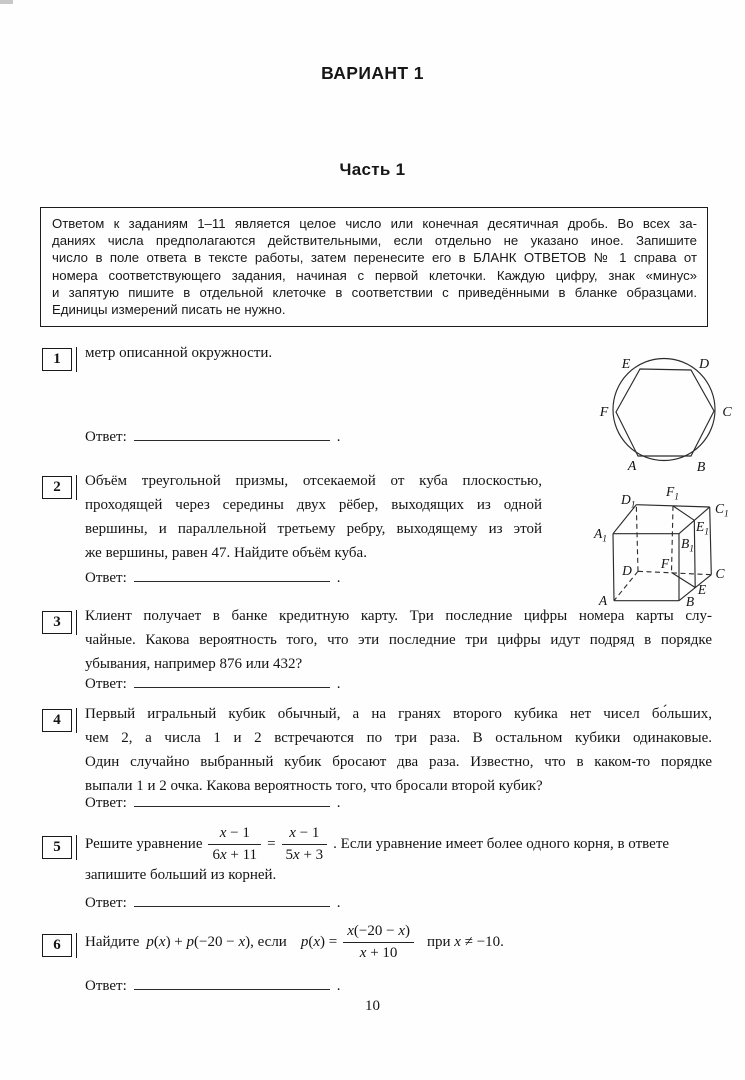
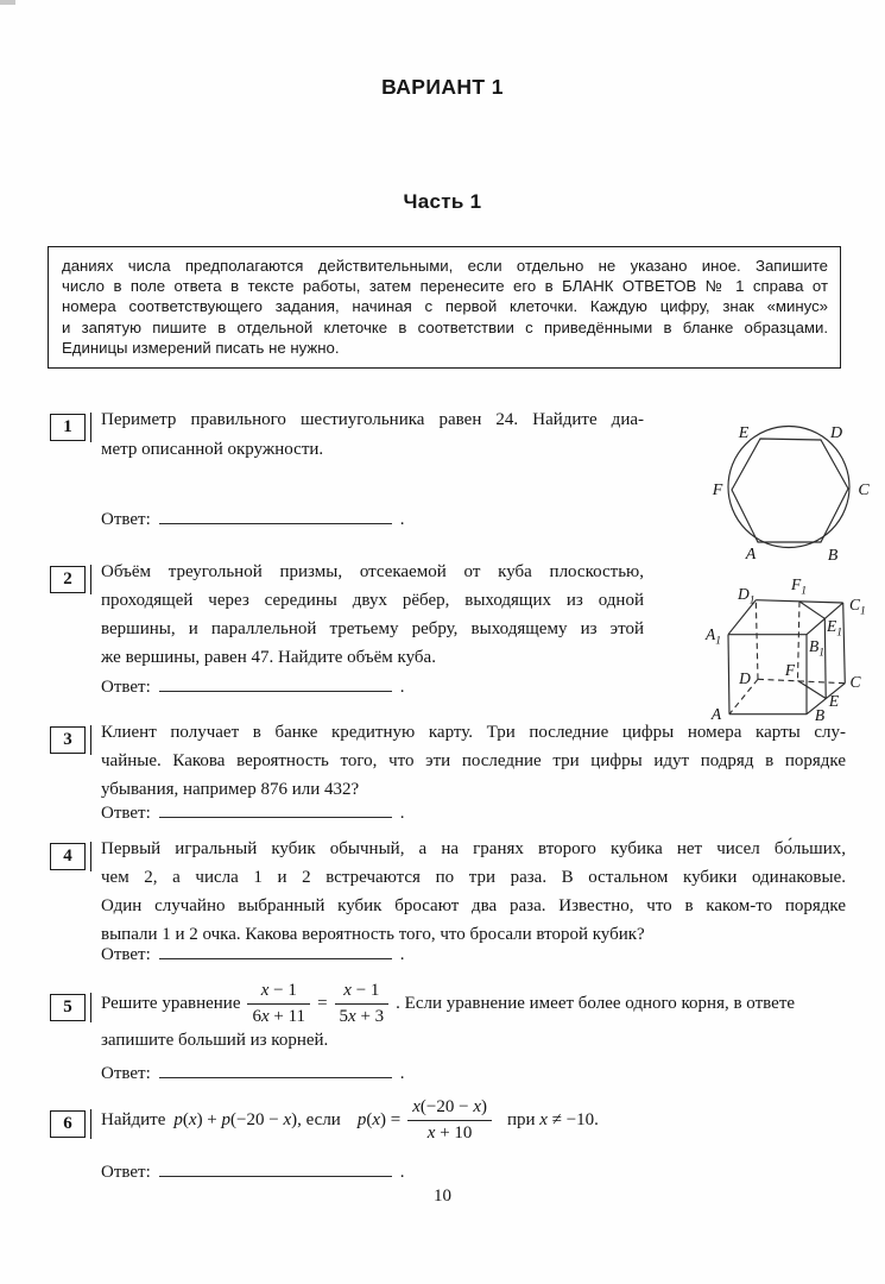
  ВАРИАНТ 1
  Часть 1
- Ответом к заданиям 1–11 является целое число или конечная десятичная дробь. Во всех за-
  даниях числа предполагаются действительными, если отдельно не указано иное. Запишите
  число в поле ответа в тексте работы, затем перенесите его в БЛАНК ОТВЕТОВ № 1 справа от
  номера соответствующего задания, начиная с первой клеточки. Каждую цифру, знак «минус»
  и запятую пишите в отдельной клеточке в соответствии с приведёнными в бланке образцами.
  Единицы измерений писать не нужно.
  1
+ Периметр правильного шестиугольника равен 24. Найдите диа-
  метр описанной окружности.
  E
  D
  F
  C
  A
  B
  Ответ: .
  2
  Объём треугольной призмы, отсекаемой от куба плоскостью,
  проходящей через середины двух рёбер, выходящих из одной
  вершины, и параллельной третьему ребру, выходящему из этой
  же вершины, равен 47. Найдите объём куба.
  A
  B
  C
  D
  E
  F
  A1
  B1
  C1
  D1
  E1
  F1
  Ответ: .
  3
  Клиент получает в банке кредитную карту. Три последние цифры номера карты слу-
  чайные. Какова вероятность того, что эти последние три цифры идут подряд в порядке
  убывания, например 876 или 432?
  Ответ: .
  4
  Первый игральный кубик обычный, а на гранях второго кубика нет чисел бо́льших,
  чем 2, а числа 1 и 2 встречаются по три раза. В остальном кубики одинаковые.
  Один случайно выбранный кубик бросают два раза. Известно, что в каком-то порядке
  выпали 1 и 2 очка. Какова вероятность того, что бросали второй кубик?
  Ответ: .
  5
  Решите уравнение
  x − 1
  6x + 11
  =
  x − 1
  5x + 3
  . Если уравнение имеет более одного корня, в ответе
  запишите больший из корней.
  Ответ: .
  6
  Найдите
  p(x) + p(−20 − x)
  , если
  p(x) =
  x(−20 − x)
  x + 10
  при x ≠ −10.
  Ответ: .
  10
